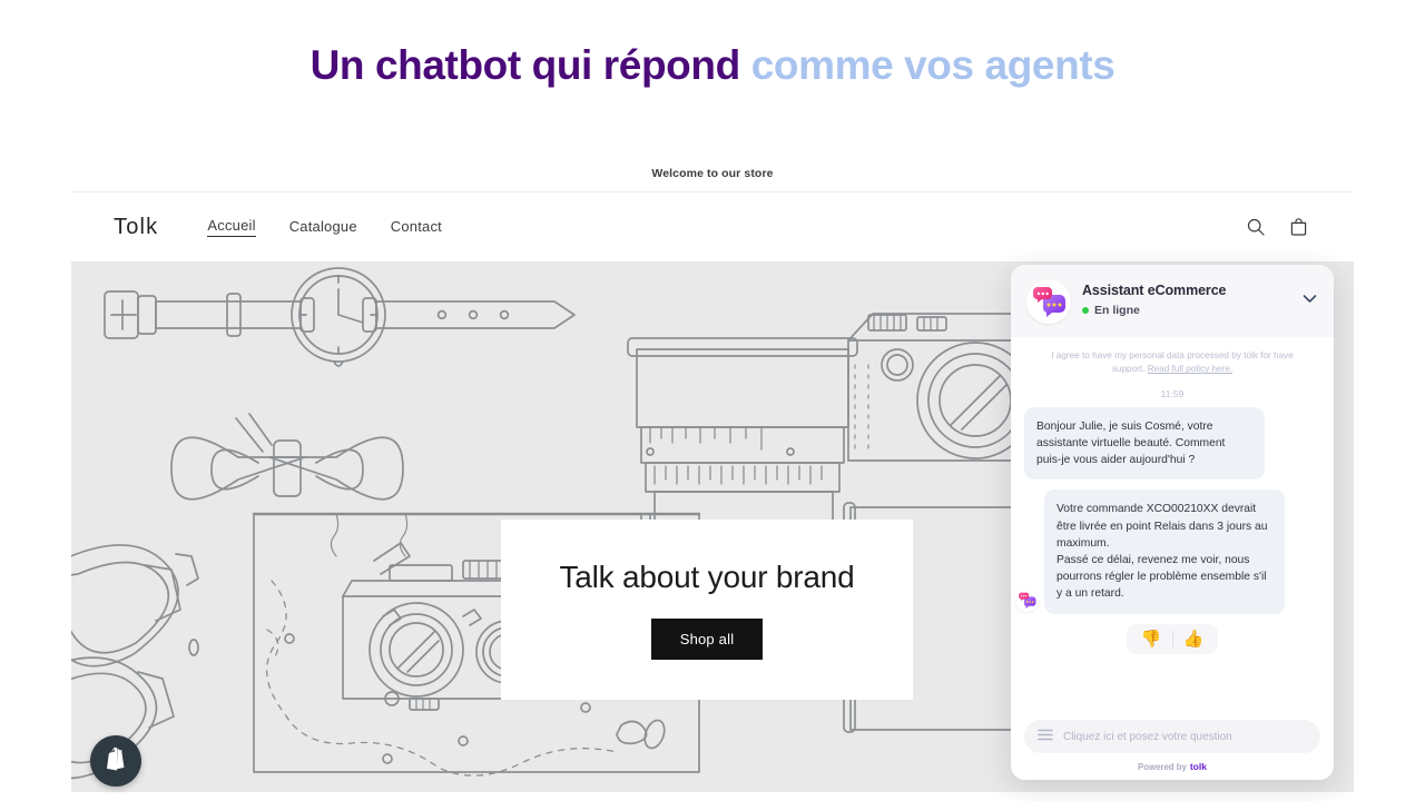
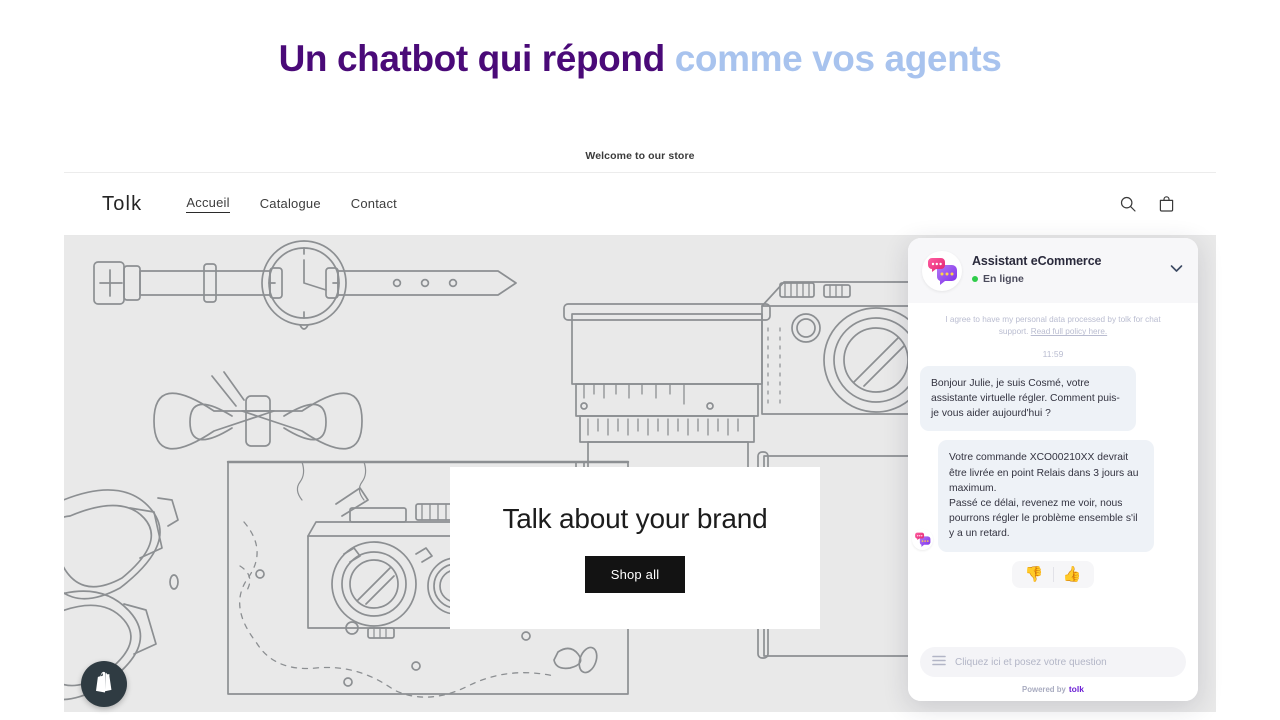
  Un chatbot qui répond comme vos agents
  Welcome to our store
  Tolk
  Accueil
  Catalogue
  Contact
  Talk about your brand
  Shop all
  Assistant eCommerce
  En ligne
- I agree to have my personal data processed by tolk for have support. Read full policy here.
+ I agree to have my personal data processed by tolk for chat support. Read full policy here.
  11:59
- Bonjour Julie, je suis Cosmé, votre assistante virtuelle beauté. Comment puis-je vous aider aujourd'hui ?
+ Bonjour Julie, je suis Cosmé, votre assistante virtuelle régler. Comment puis-je vous aider aujourd'hui ?
  Votre commande XCO00210XX devrait être livrée en point Relais dans 3 jours au maximum.
  Passé ce délai, revenez me voir, nous pourrons régler le problème ensemble s'il y a un retard.
  👎
  👍
  Cliquez ici et posez votre question
  Powered by
  tolk
